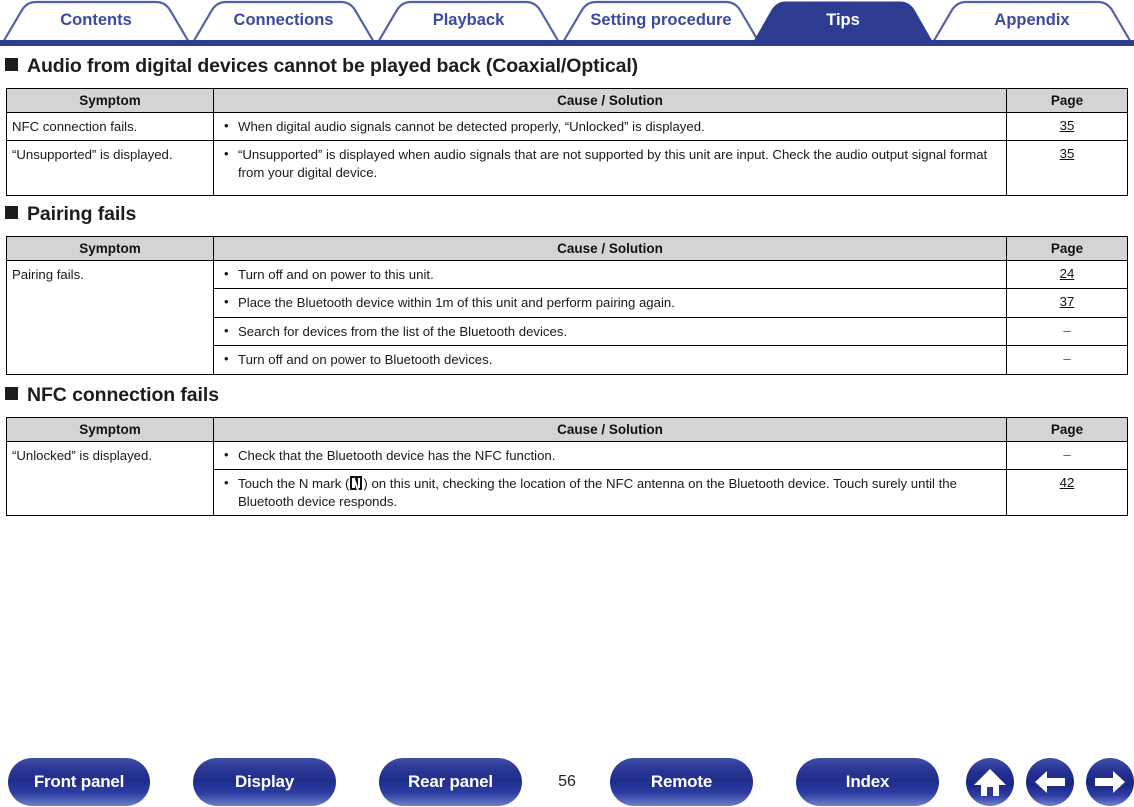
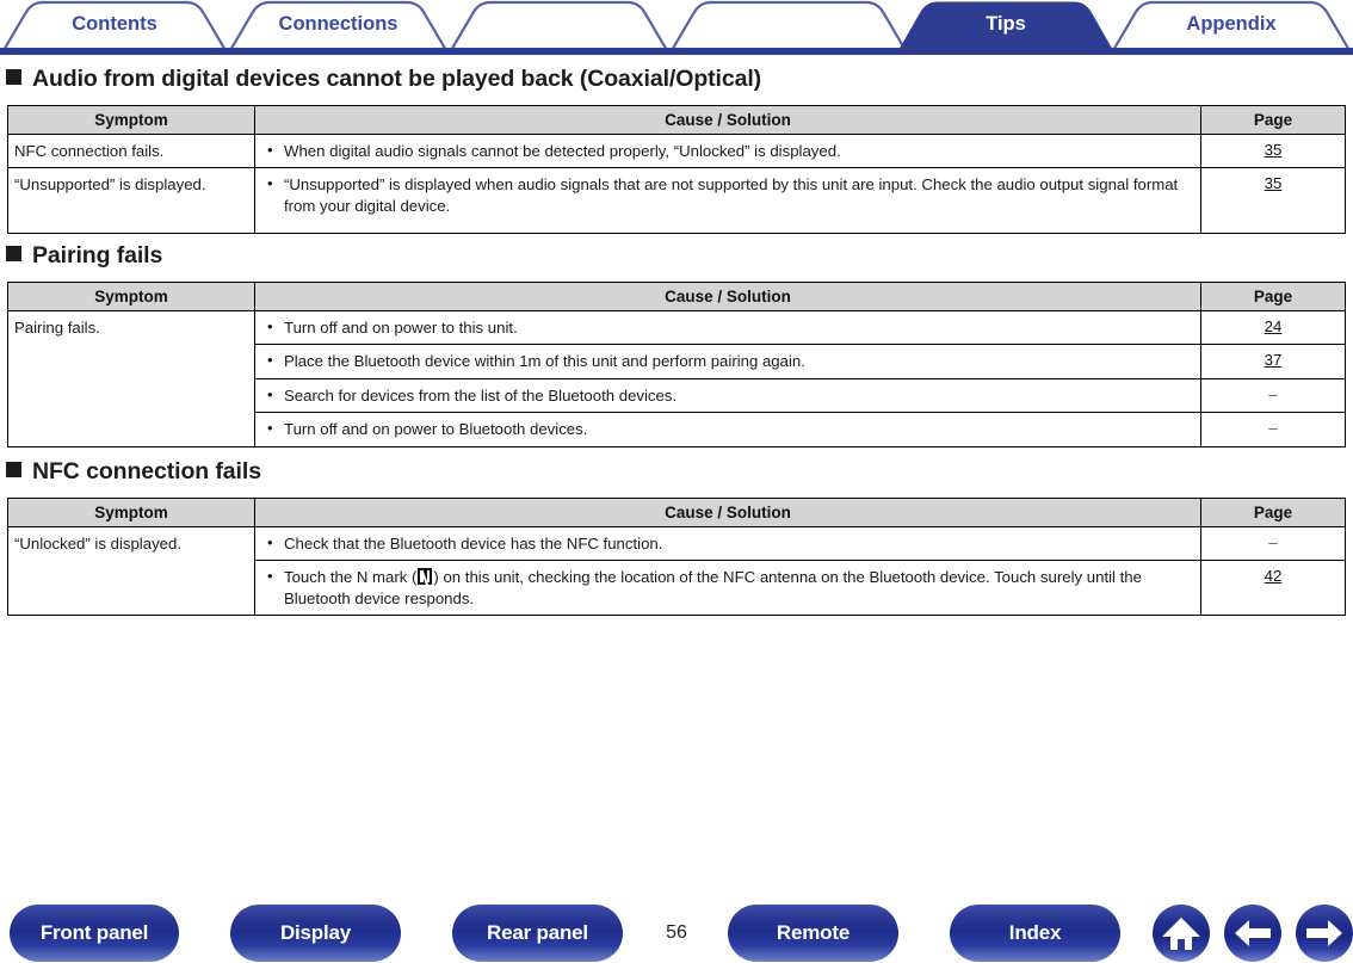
  Contents
  Connections
- Playback
- Setting procedure
  Tips
  Appendix
  Audio from digital devices cannot be played back (Coaxial/Optical)
  Symptom	Cause / Solution	Page
  NFC connection fails.	When digital audio signals cannot be detected properly, “Unlocked” is displayed.	35
  “Unsupported” is displayed.	“Unsupported” is displayed when audio signals that are not supported by this unit are input. Check the audio output signal format from your digital device.	35
  Pairing fails
  Symptom	Cause / Solution	Page
  Pairing fails.	Turn off and on power to this unit.	24
  Place the Bluetooth device within 1m of this unit and perform pairing again.	37
  Search for devices from the list of the Bluetooth devices.	–
  Turn off and on power to Bluetooth devices.	–
  NFC connection fails
  Symptom	Cause / Solution	Page
  “Unlocked” is displayed.	Check that the Bluetooth device has the NFC function.	–
  Touch the N mark ( ) on this unit, checking the location of the NFC antenna on the Bluetooth device. Touch surely until the Bluetooth device responds.	42
  Front panel
  Display
  Rear panel
  56
  Remote
  Index
